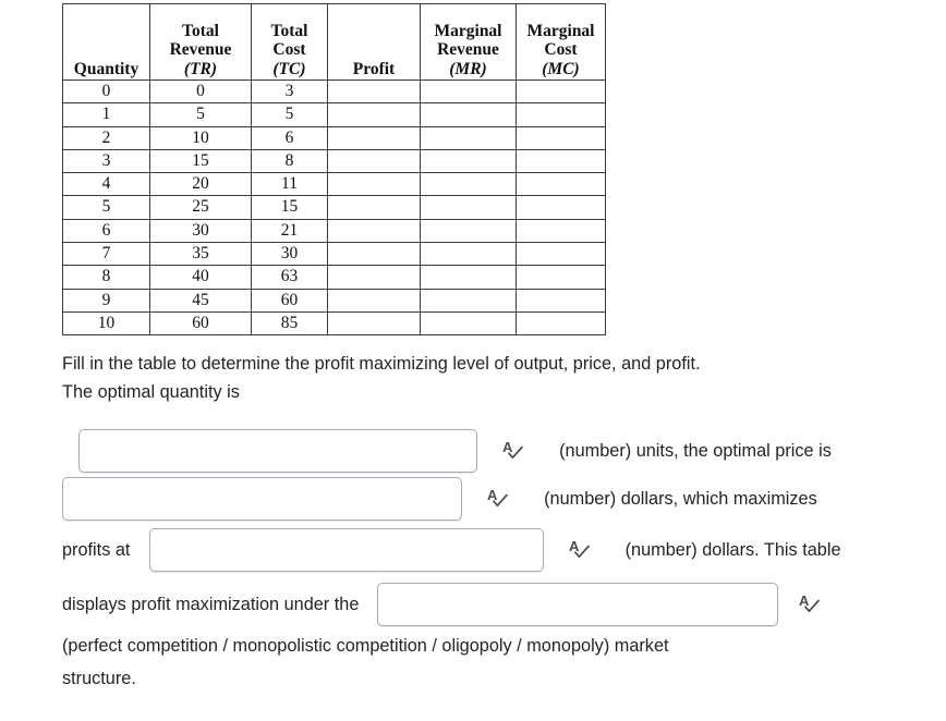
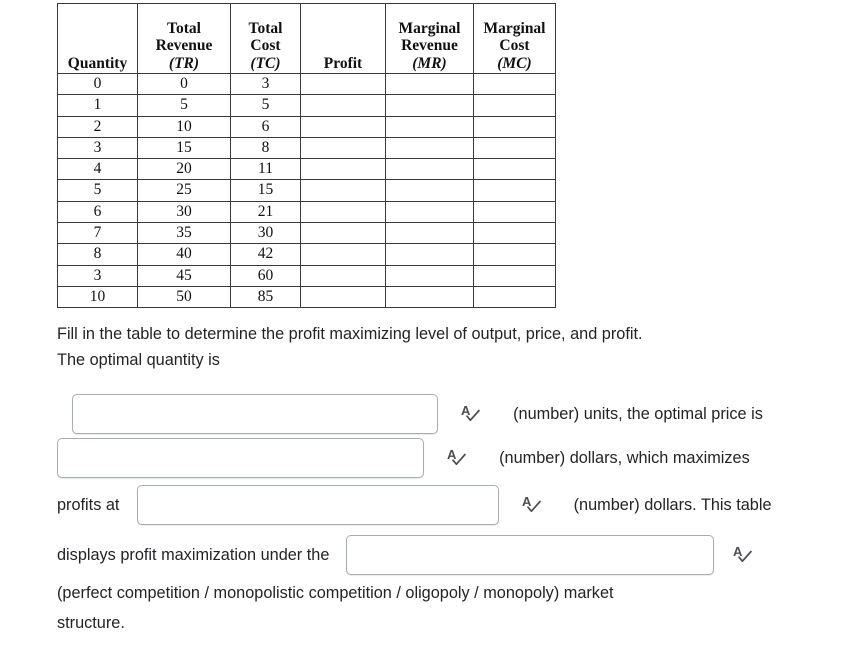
  Quantity	Total Revenue (TR)	Total Cost (TC)	Profit	Marginal Revenue (MR)	Marginal Cost (MC)
  0	0	3
  1	5	5
  2	10	6
  3	15	8
  4	20	11
  5	25	15
  6	30	21
  7	35	30
- 8	40	63
+ 8	40	42
- 9	45	60
+ 3	45	60
- 10	60	85
+ 10	50	85
  Fill in the table to determine the profit maximizing level of output, price, and profit.
  The optimal quantity is
  A
  (number) units, the optimal price is
  A
  (number) dollars, which maximizes
  profits at
  A
  (number) dollars. This table
  displays profit maximization under the
  A
  (perfect competition / monopolistic competition / oligopoly / monopoly) market
  structure.
